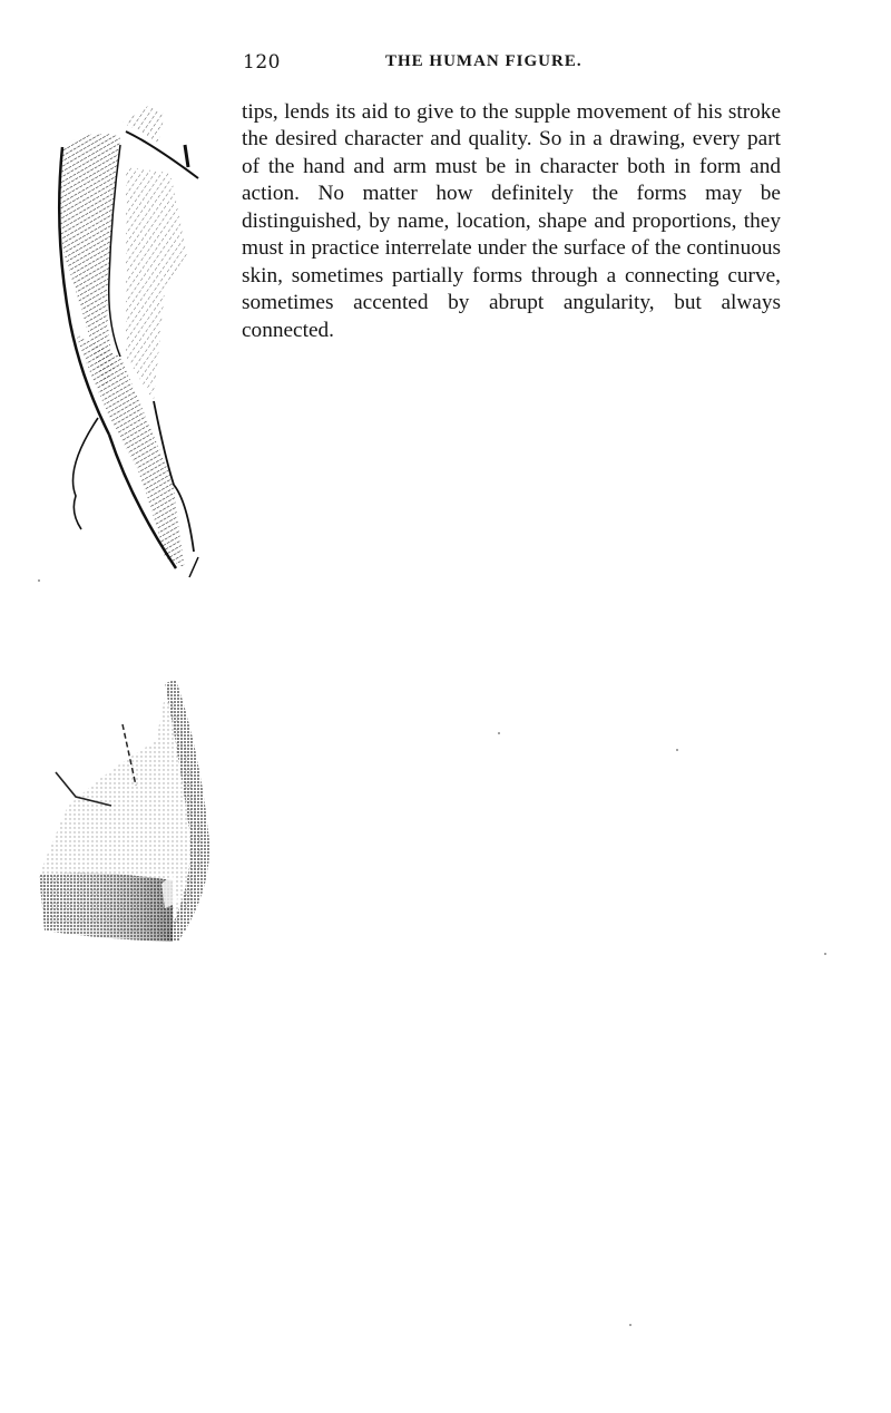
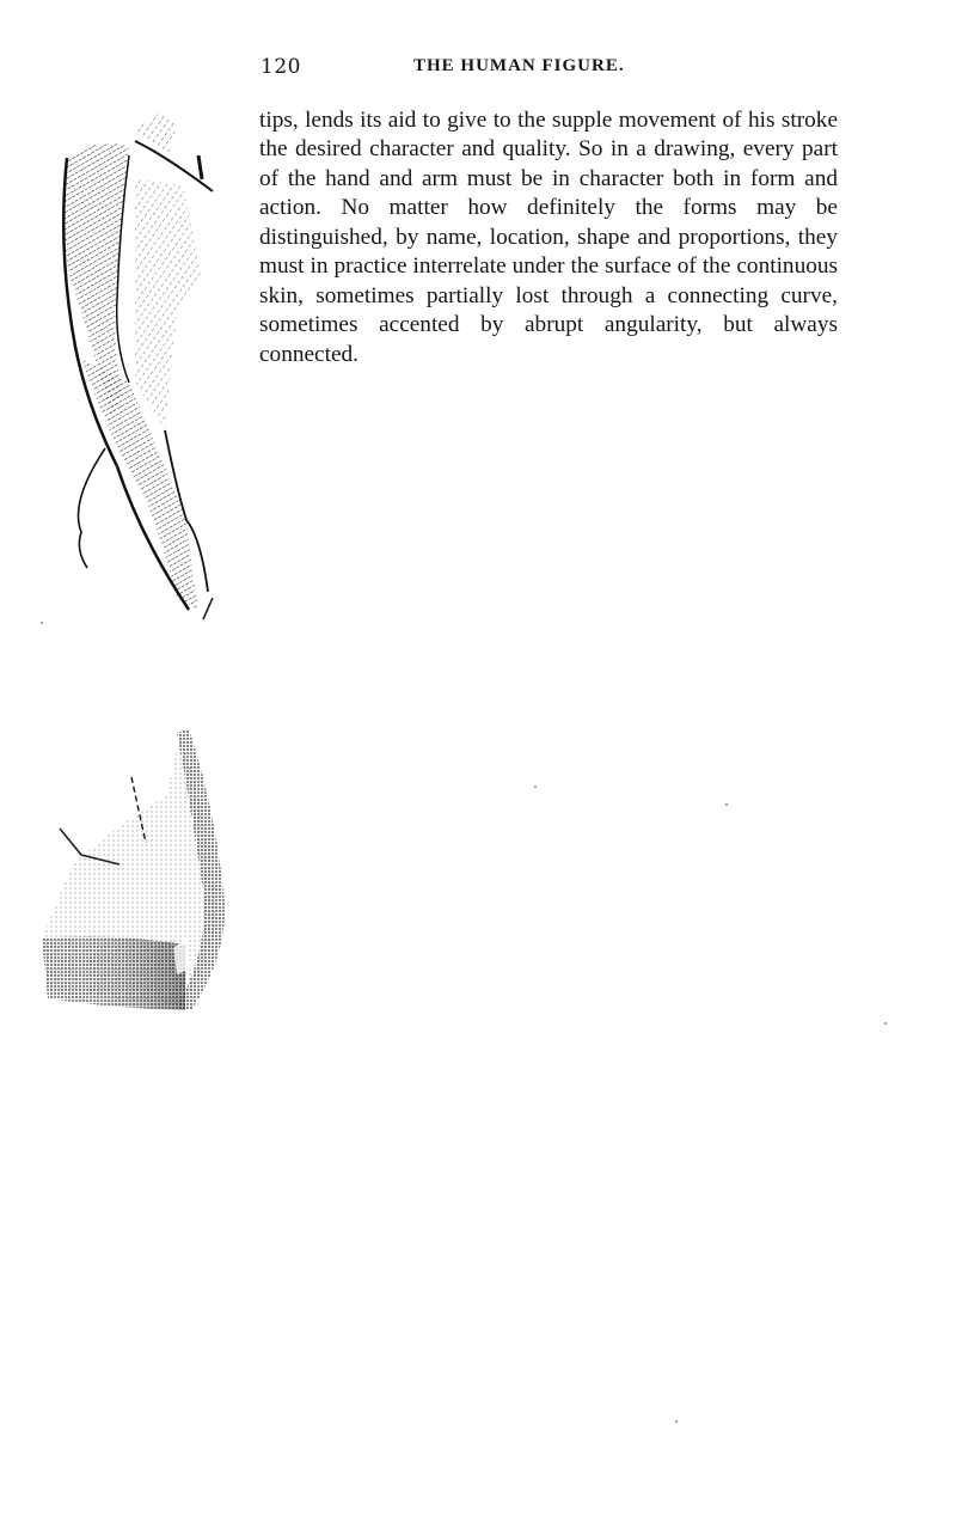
  120
  THE HUMAN FIGURE.
- tips, lends its aid to give to the supple movement of his stroke the desired character and quality. So in a drawing, every part of the hand and arm must be in character both in form and action. No matter how definitely the forms may be distinguished, by name, location, shape and proportions, they must in practice interrelate under the surface of the continuous skin, sometimes partially forms through a connecting curve, sometimes accented by abrupt angularity, but always connected.
+ tips, lends its aid to give to the supple movement of his stroke the desired character and quality. So in a drawing, every part of the hand and arm must be in character both in form and action. No matter how definitely the forms may be distinguished, by name, location, shape and proportions, they must in practice interrelate under the surface of the continuous skin, sometimes partially lost through a connecting curve, sometimes accented by abrupt angularity, but always connected.
